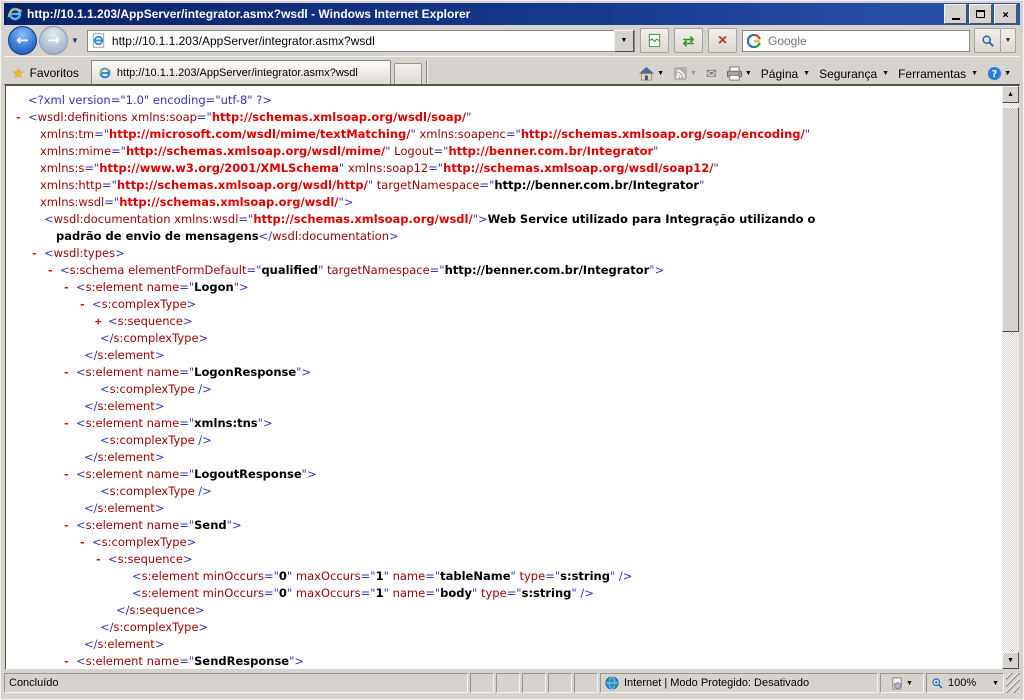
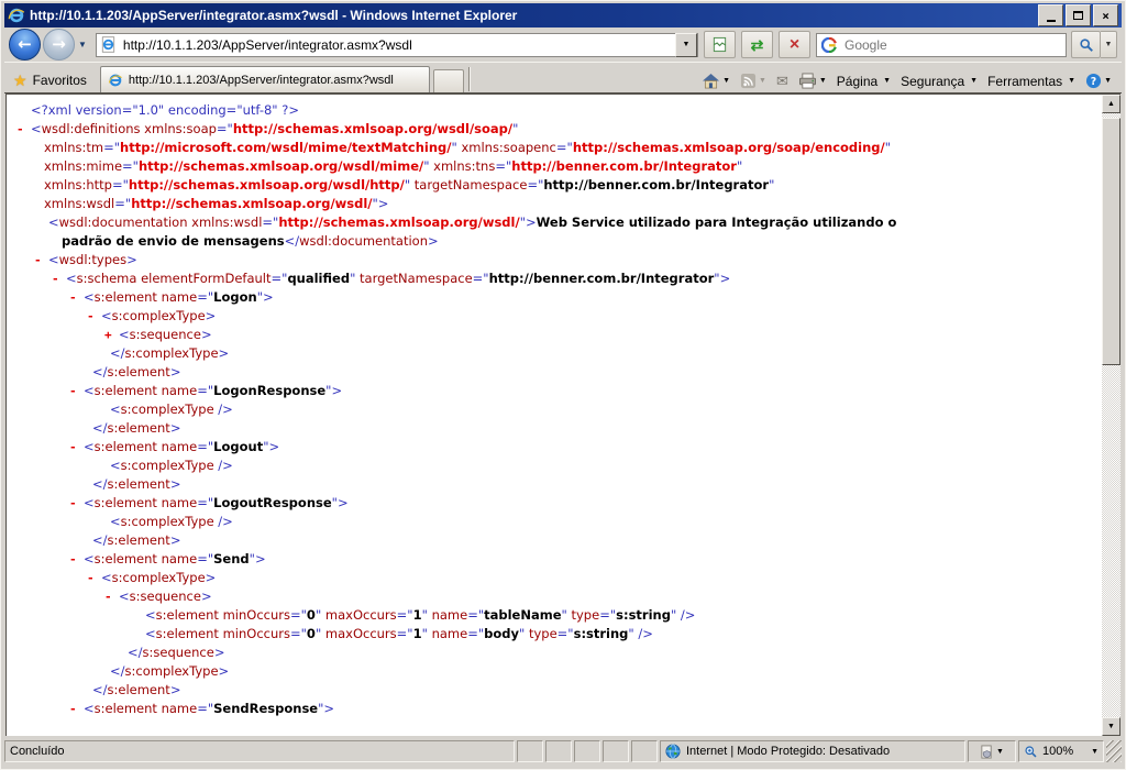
  http://10.1.1.203/AppServer/integrator.asmx?wsdl - Windows Internet Explorer
  ×
  ←
  →
  ▼
  http://10.1.1.203/AppServer/integrator.asmx?wsdl
  ⇄
  ×
  Google
  ★
  Favoritos
  http://10.1.1.203/AppServer/integrator.asmx?wsdl
  ✉
  Página
  Segurança
  Ferramentas
  ?
  <?xml version="1.0" encoding="utf-8" ?>
  -
  <wsdl:definitions xmlns:soap="http://schemas.xmlsoap.org/wsdl/soap/"
  xmlns:tm="http://microsoft.com/wsdl/mime/textMatching/" xmlns:soapenc="http://schemas.xmlsoap.org/soap/encoding/"
- xmlns:mime="http://schemas.xmlsoap.org/wsdl/mime/" Logout="http://benner.com.br/Integrator"
+ xmlns:mime="http://schemas.xmlsoap.org/wsdl/mime/" xmlns:tns="http://benner.com.br/Integrator"
- xmlns:s="http://www.w3.org/2001/XMLSchema" xmlns:soap12="http://schemas.xmlsoap.org/wsdl/soap12/"
  xmlns:http="http://schemas.xmlsoap.org/wsdl/http/" targetNamespace="http://benner.com.br/Integrator"
  xmlns:wsdl="http://schemas.xmlsoap.org/wsdl/">
  <wsdl:documentation xmlns:wsdl="http://schemas.xmlsoap.org/wsdl/">Web Service utilizado para Integração utilizando o
  padrão de envio de mensagens</wsdl:documentation>
  -
  <wsdl:types>
  -
  <s:schema elementFormDefault="qualified" targetNamespace="http://benner.com.br/Integrator">
  -
  <s:element name="Logon">
  -
  <s:complexType>
  +
  <s:sequence>
  </s:complexType>
  </s:element>
  -
  <s:element name="LogonResponse">
  <s:complexType />
  </s:element>
  -
- <s:element name="xmlns:tns">
+ <s:element name="Logout">
  <s:complexType />
  </s:element>
  -
  <s:element name="LogoutResponse">
  <s:complexType />
  </s:element>
  -
  <s:element name="Send">
  -
  <s:complexType>
  -
  <s:sequence>
  <s:element minOccurs="0" maxOccurs="1" name="tableName" type="s:string" />
  <s:element minOccurs="0" maxOccurs="1" name="body" type="s:string" />
  </s:sequence>
  </s:complexType>
  </s:element>
  -
  <s:element name="SendResponse">
  Concluído
  Internet | Modo Protegido: Desativado
  100%
